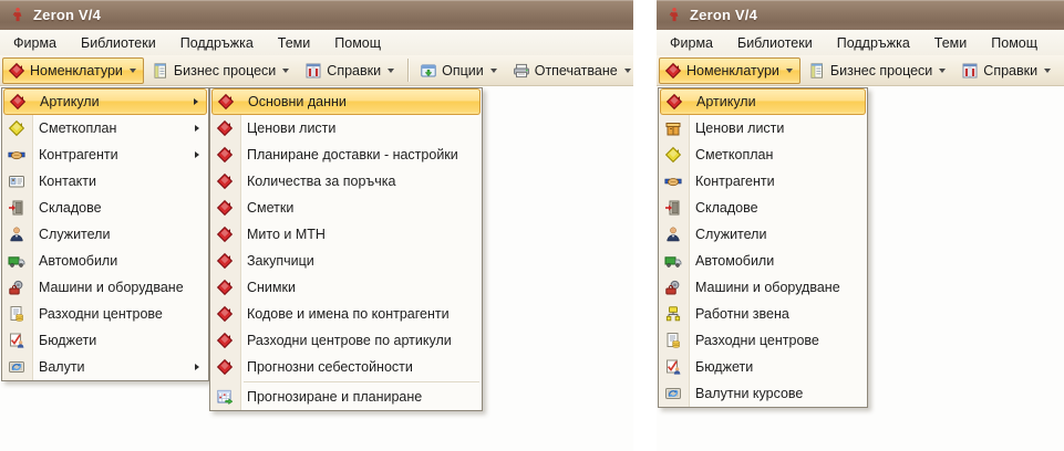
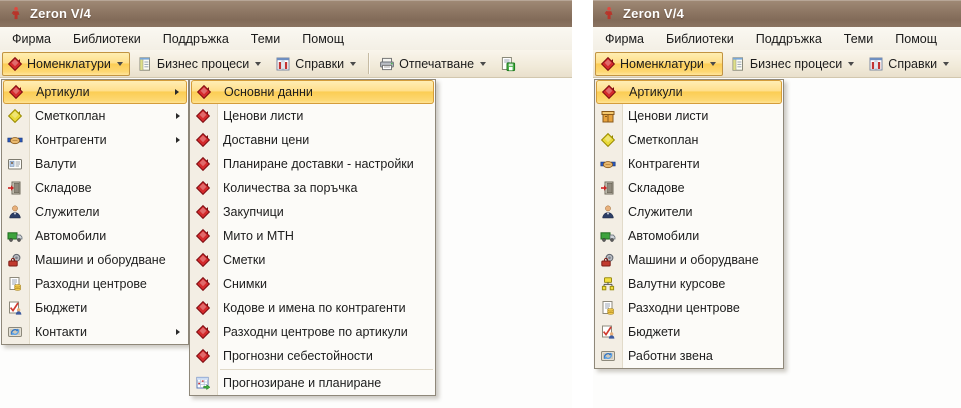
  Zeron V/4
  Фирма
  Библиотеки
  Поддръжка
  Теми
  Помощ
  Номенклатури
  Бизнес процеси
  Справки
- Опции
  Отпечатване
  Артикули
  Сметкоплан
  Контрагенти
- Контакти
+ Валути
  Складове
  Служители
  Автомобили
  Машини и оборудване
  Разходни центрове
  Бюджети
- Валути
+ Контакти
  Основни данни
  Ценови листи
+ Доставни цени
  Планиране доставки - настройки
  Количества за поръчка
- Сметки
+ Закупчици
  Мито и МТН
- Закупчици
+ Сметки
  Снимки
  Кодове и имена по контрагенти
  Разходни центрове по артикули
  Прогнозни себестойности
  Прогнозиране и планиране
  Zeron V/4
  Фирма
  Библиотеки
  Поддръжка
  Теми
  Помощ
  Номенклатури
  Бизнес процеси
  Справки
  Артикули
  Ценови листи
  Сметкоплан
  Контрагенти
  Складове
  Служители
  Автомобили
  Машини и оборудване
- Работни звена
+ Валутни курсове
  Разходни центрове
  Бюджети
- Валутни курсове
+ Работни звена
